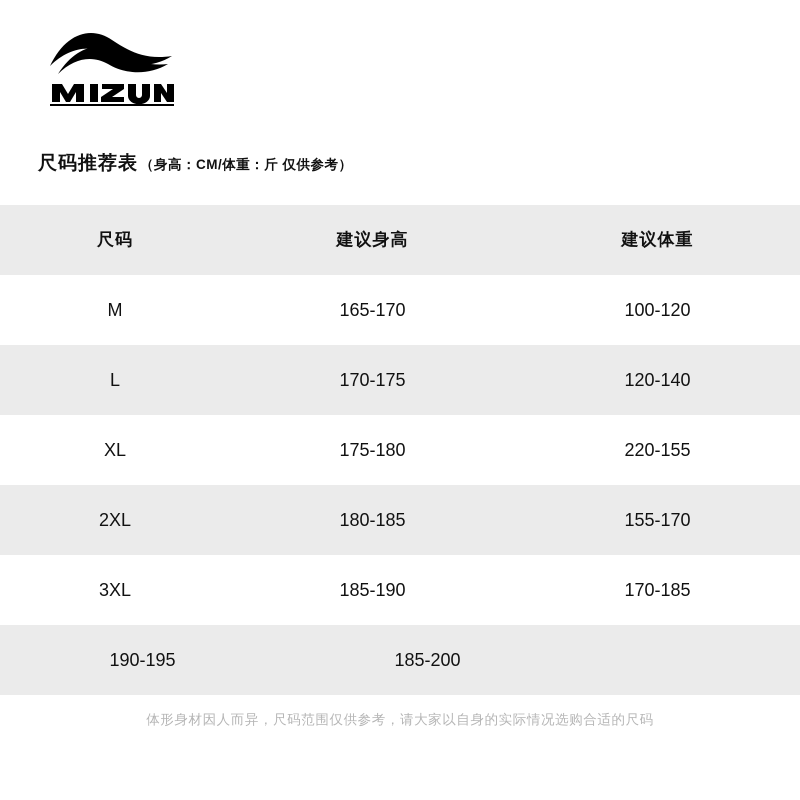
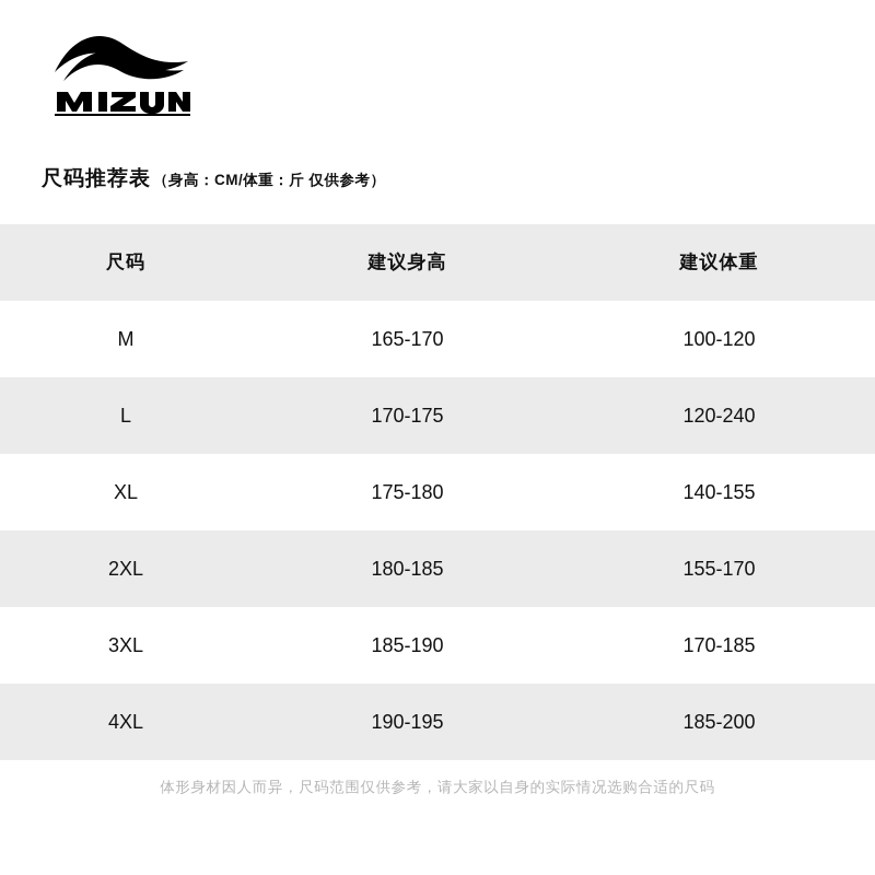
  尺码推荐表
  （身高：CM/体重：斤 仅供参考）
  尺码
  建议身高
  建议体重
  M
  165-170
  100-120
  L
  170-175
- 120-140
+ 120-240
  XL
  175-180
- 220-155
+ 140-155
  2XL
  180-185
  155-170
  3XL
  185-190
  170-185
+ 4XL
  190-195
  185-200
  体形身材因人而异，尺码范围仅供参考，请大家以自身的实际情况选购合适的尺码
